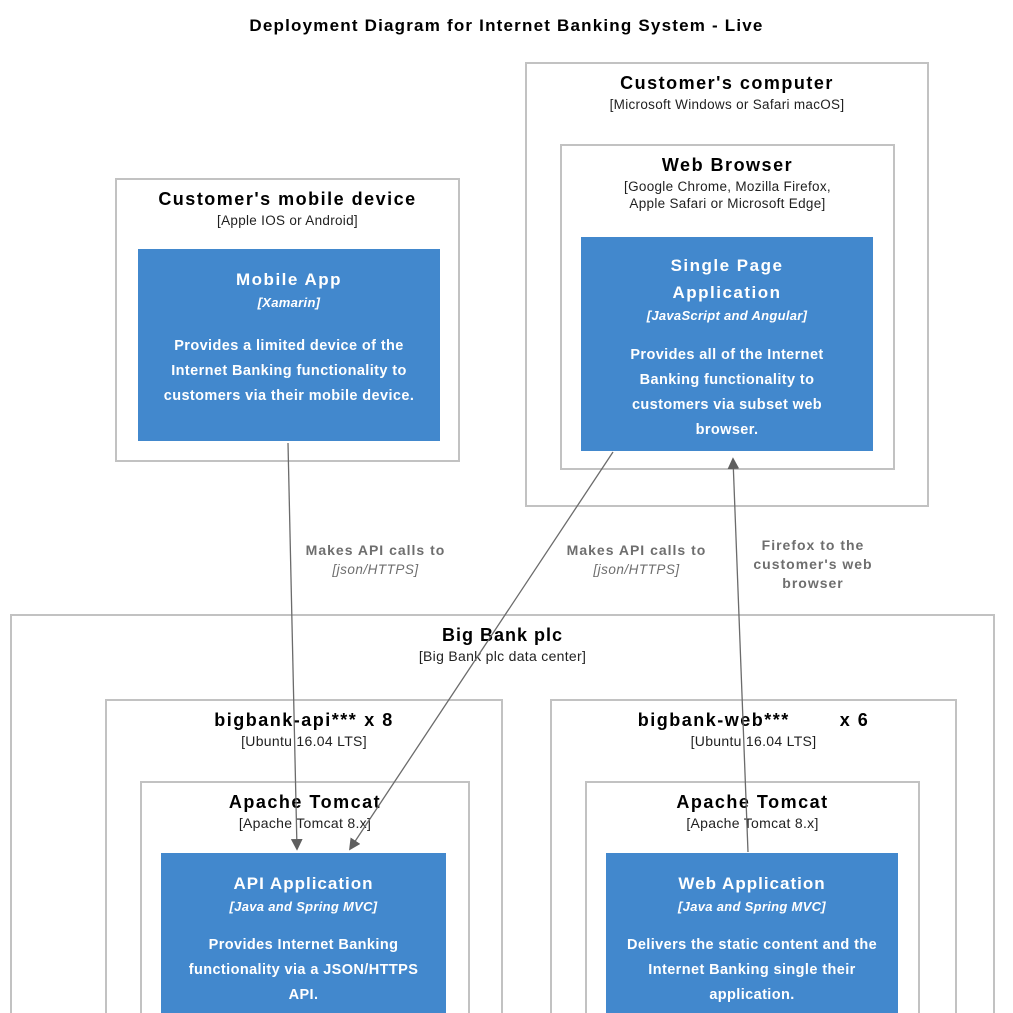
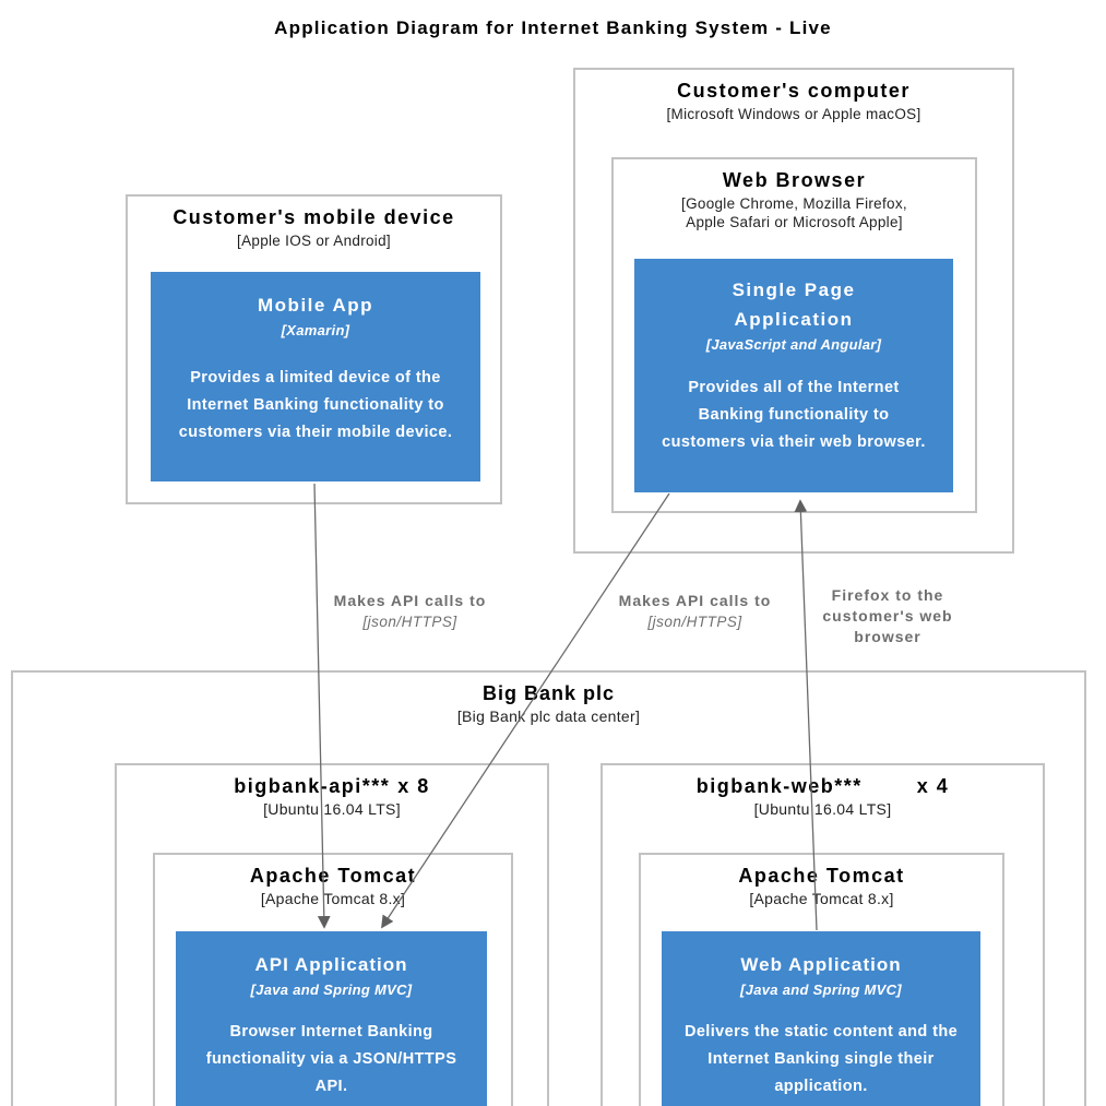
- Deployment Diagram for Internet Banking System - Live
+ Application Diagram for Internet Banking System - Live
  Customer's computer
- [Microsoft Windows or Safari macOS]
+ [Microsoft Windows or Apple macOS]
  Web Browser
- [Google Chrome, Mozilla Firefox, Apple Safari or Microsoft Edge]
+ [Google Chrome, Mozilla Firefox, Apple Safari or Microsoft Apple]
  Single Page Application
  [JavaScript and Angular]
- Provides all of the Internet Banking functionality to customers via subset web browser.
+ Provides all of the Internet Banking functionality to customers via their web browser.
  Customer's mobile device
  [Apple IOS or Android]
  Mobile App
  [Xamarin]
  Provides a limited device of the Internet Banking functionality to customers via their mobile device.
  Big Bank plc
  [Big Ban plc data center]
  bigbank-api***
  x 8
  [Ubuntu 16.04 LTS]
  Apache Tomcat
  [Apache Tomcat 8.x]
  API Application
  [Java and Spring MVC]
- Provides Internet Banking functionality via a JSON/HTTPS API.
+ Browser Internet Banking functionality via a JSON/HTTPS API.
  bigbank-web***
- x 6
+ x 4
  [Ubuntu 16.04 LTS]
  Apache Tomcat
  [Apacheomcat 8.x]
  Web Application
  [Java and Spring MVC]
  Delivers the static content and the Internet Banking single their application.
  Makes API calls to
  [json/HTTPS]
  Makes API calls to
  [json/HTTPS]
  Firefox to the customer's web browser
